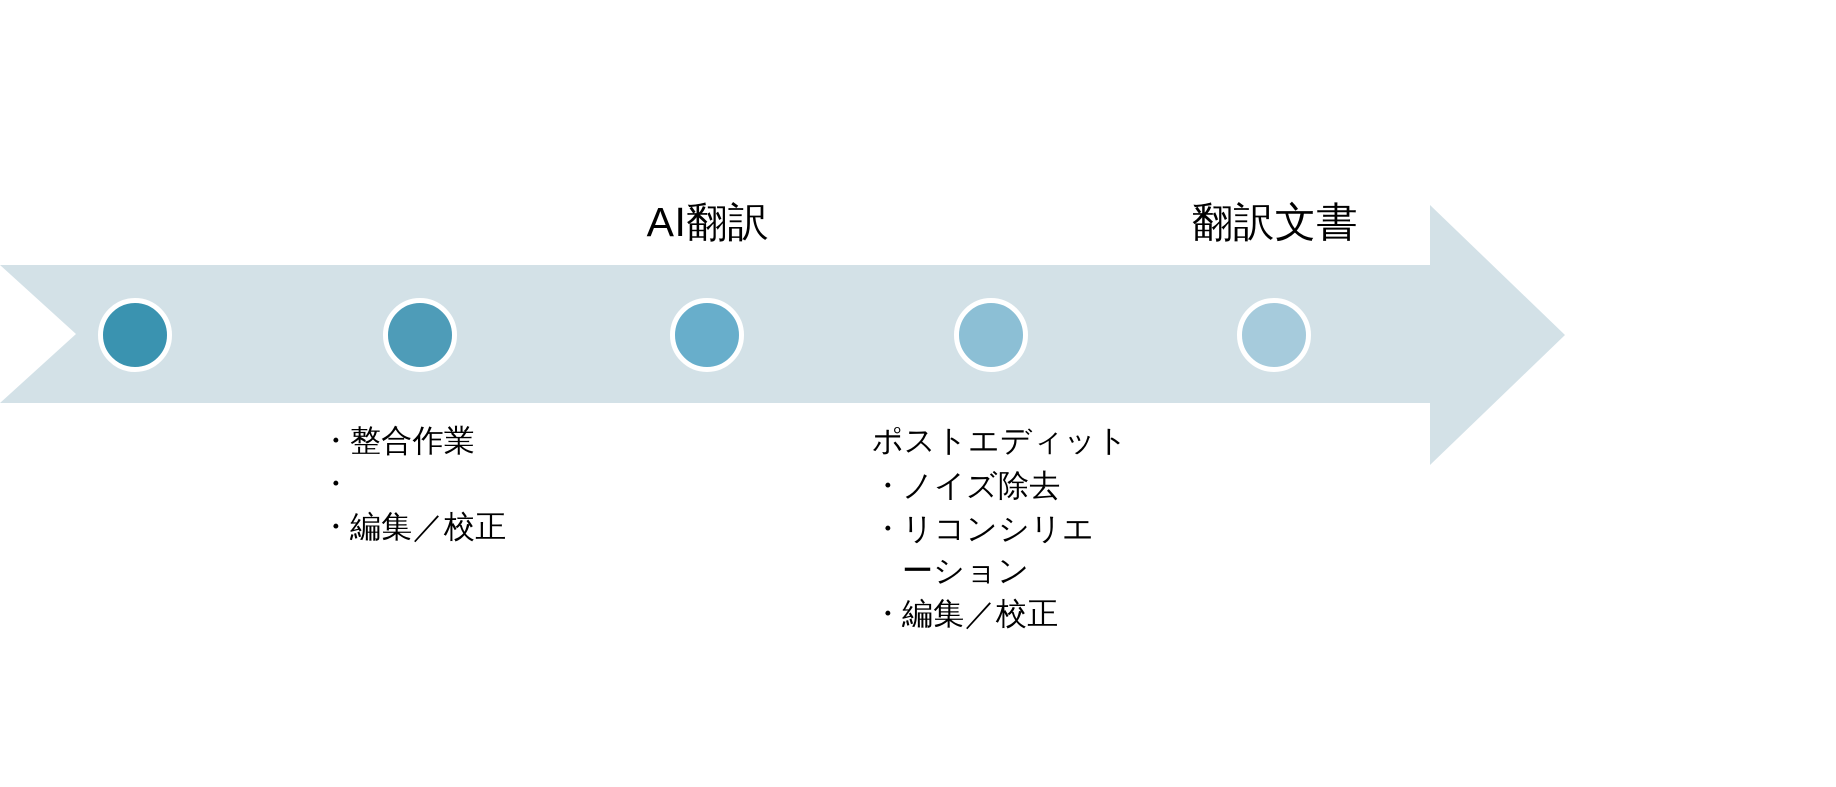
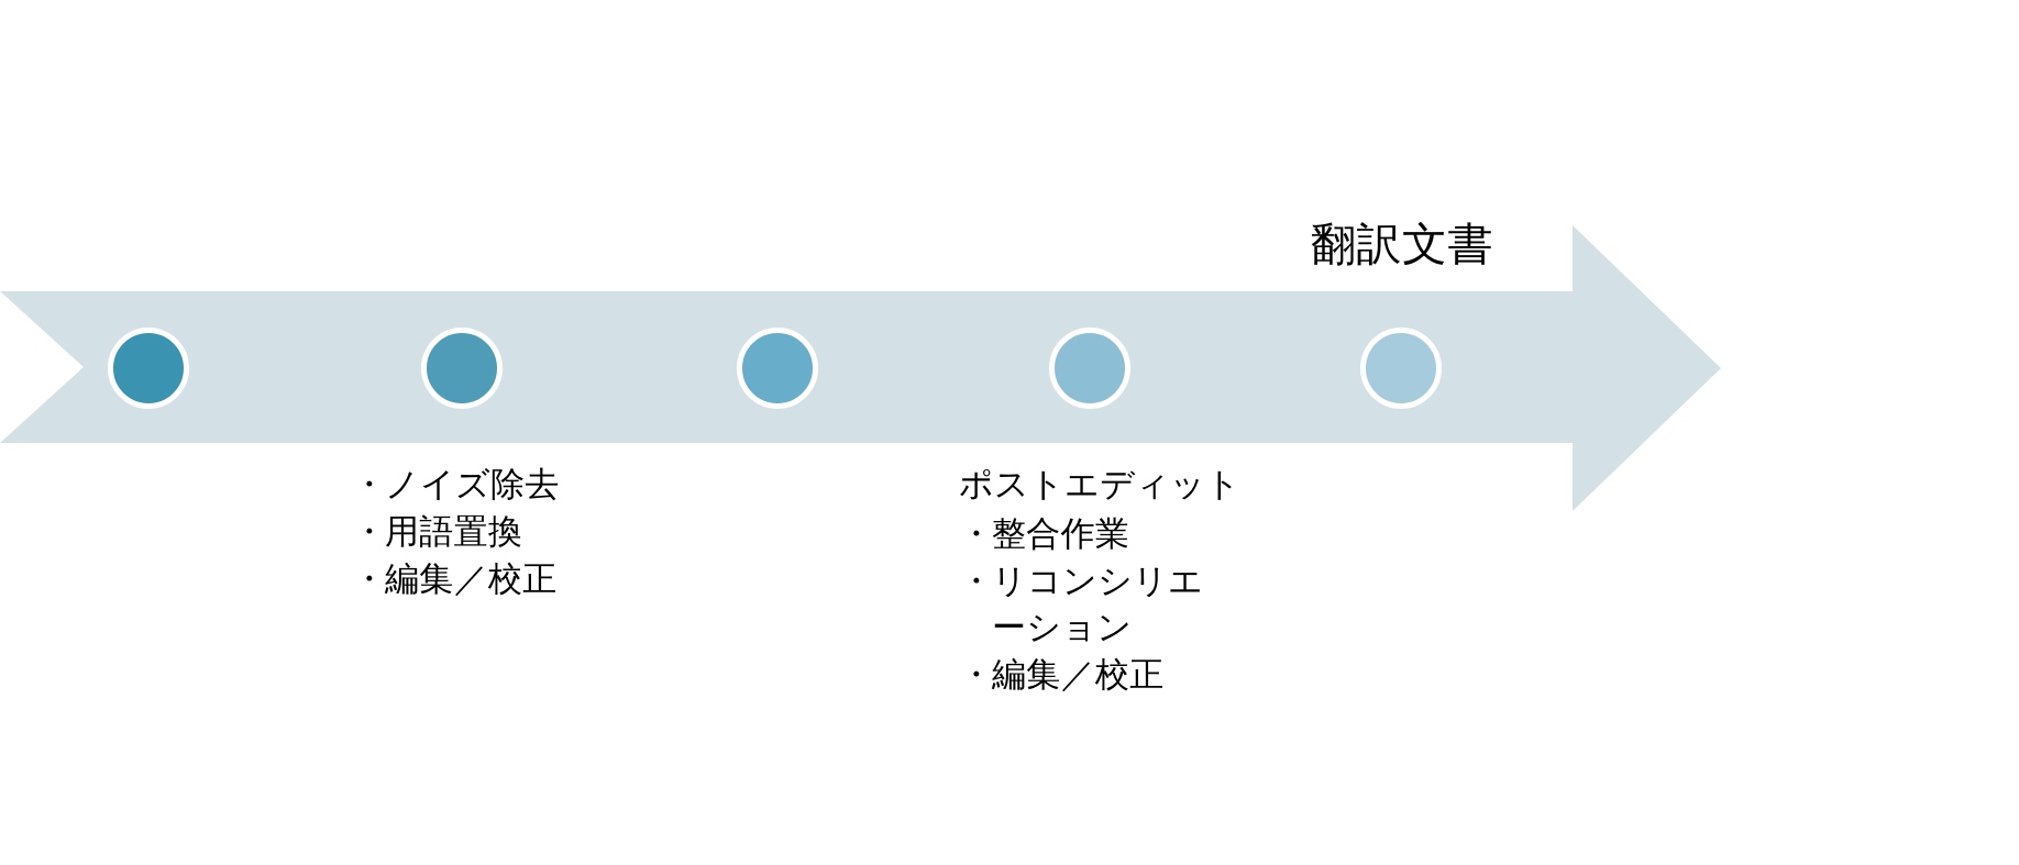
- AI翻訳
  翻訳文書
  ・
- 整合作業
+ ノイズ除去
  ・
+ 用語置換
  ・
  編集／校正
  ポストエディット
  ・
- ノイズ除去
+ 整合作業
  ・
  リコンシリエーション
  ・
  編集／校正
